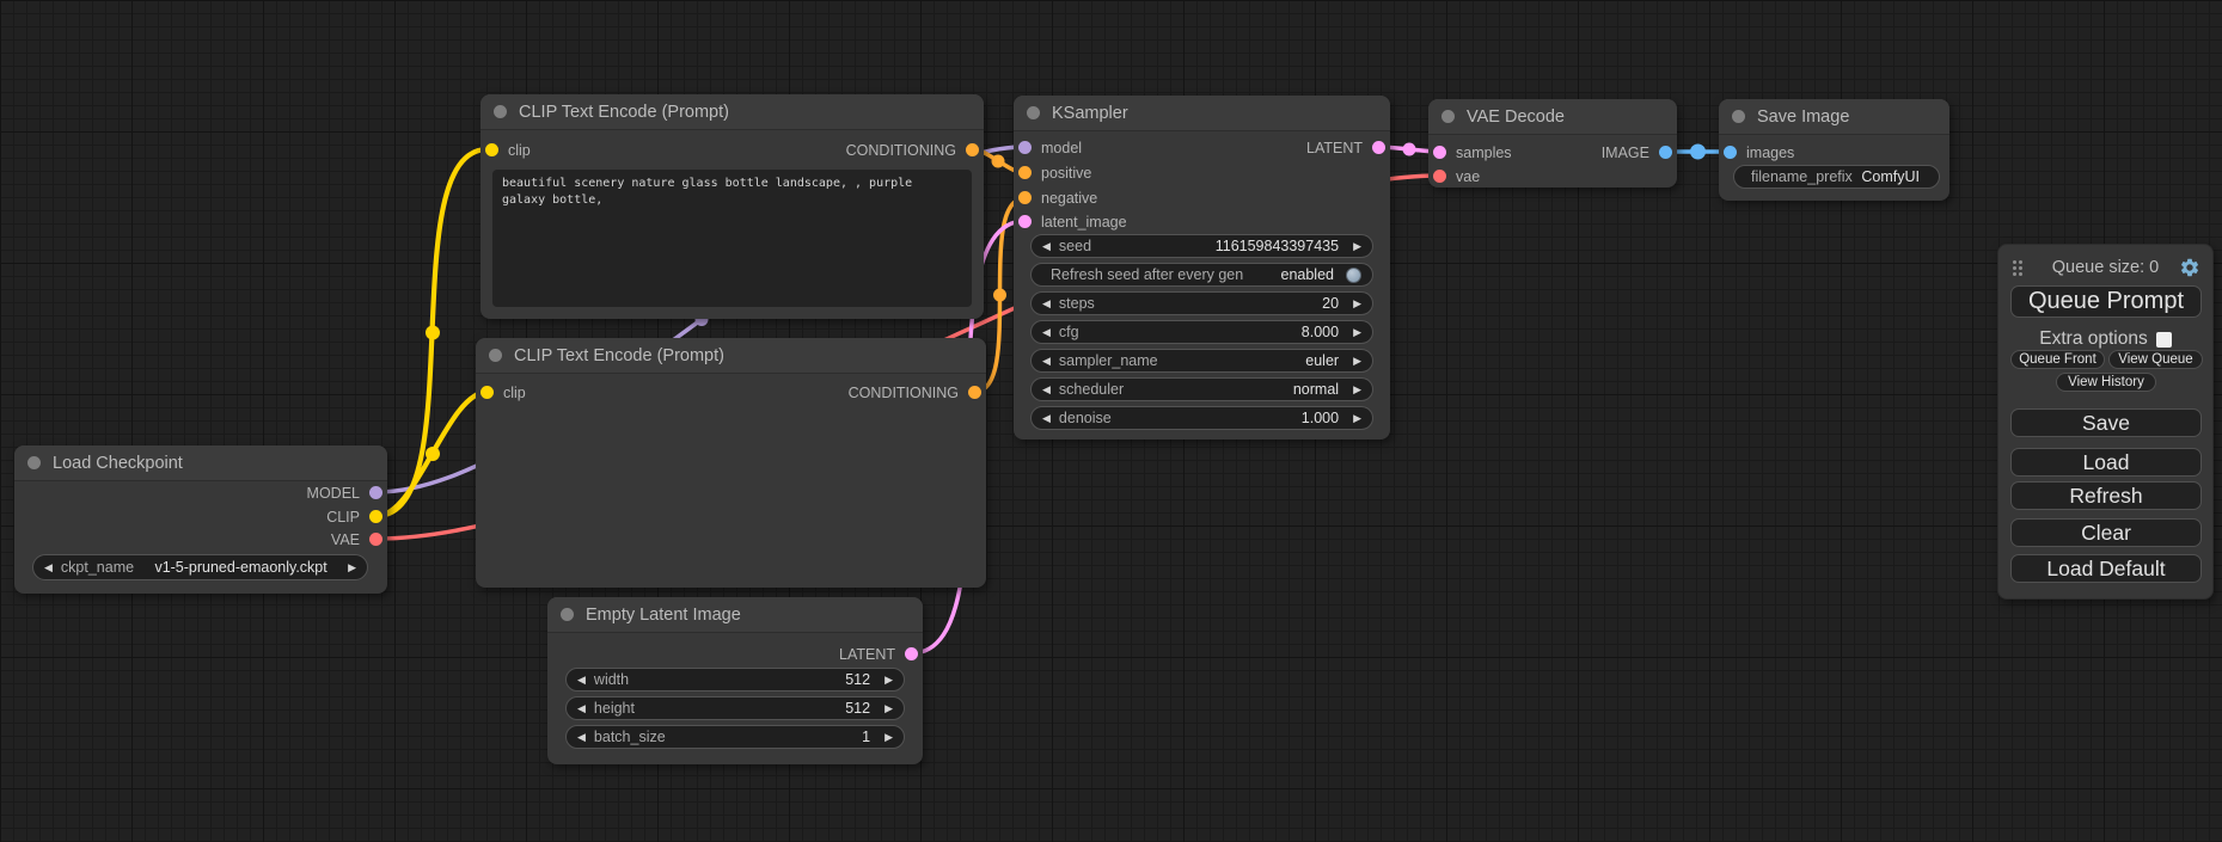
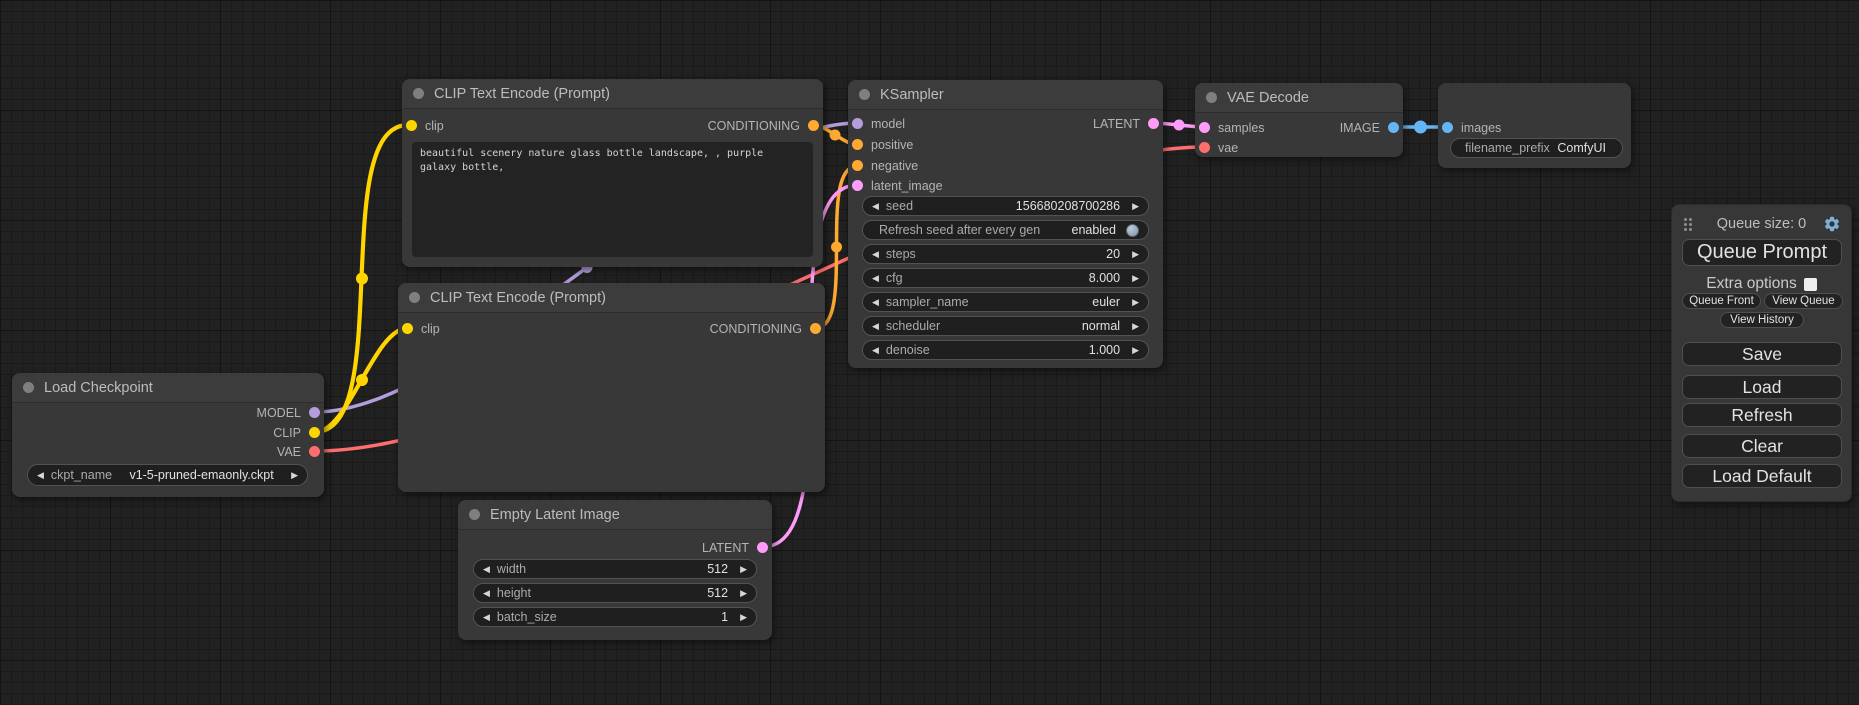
  Load Checkpoint
  MODEL
  CLIP
  VAE
  ◀
  ckpt_name
  v1-5-pruned-emaonly.ckpt
  ▶
  CLIP Text Encode (Prompt)
  clip
  CONDITIONING
  CLIP Text Encode (Prompt)
  clip
  CONDITIONING
  Empty Latent Image
  LATENT
  ◀
  width
  512
  ▶
  ◀
  height
  512
  ▶
  ◀
  batch_size
  1
  ▶
  KSampler
  model
  positive
  negative
  latent_image
  LATENT
  ◀
  seed
- 116159843397435
+ 156680208700286
  ▶
  Refresh seed after every gen
  enabled
  ◀
  steps
  20
  ▶
  ◀
  cfg
  8.000
  ▶
  ◀
  sampler_name
  euler
  ▶
  ◀
  scheduler
  normal
  ▶
  ◀
  denoise
  1.000
  ▶
  VAE Decode
  samples
  vae
  IMAGE
- Save Image
  images
  filename_prefix
  ComfyUI
  Queue size: 0
  Queue Prompt
  Extra options
  Queue Front
  View Queue
  View History
  Save
  Load
  Refresh
  Clear
  Load Default
